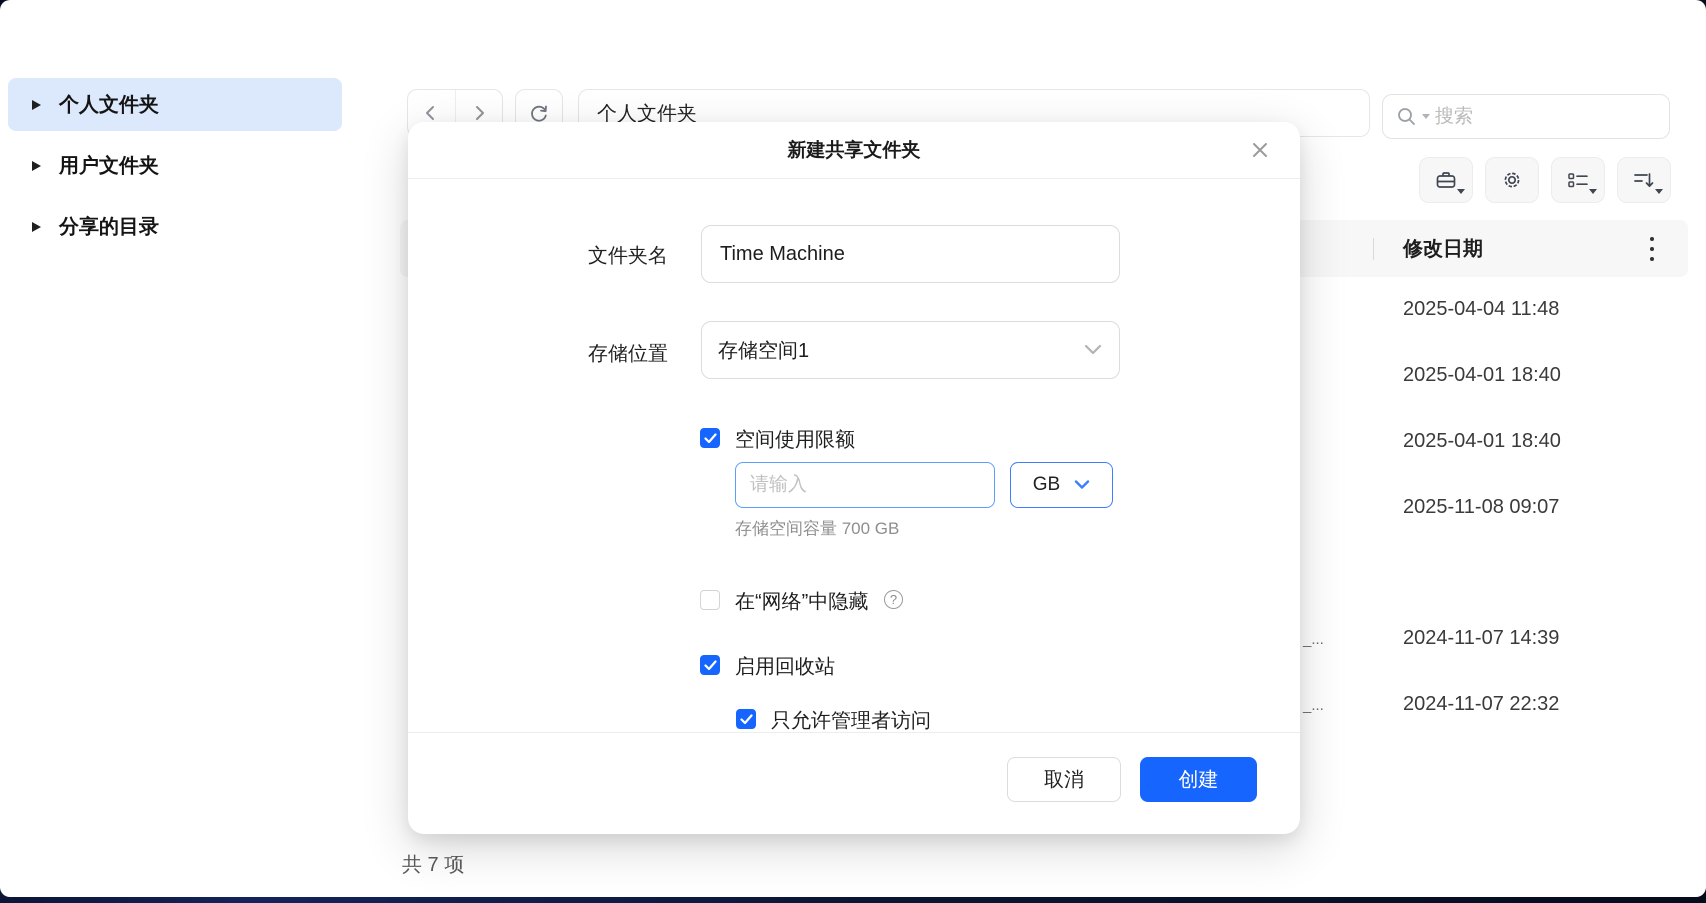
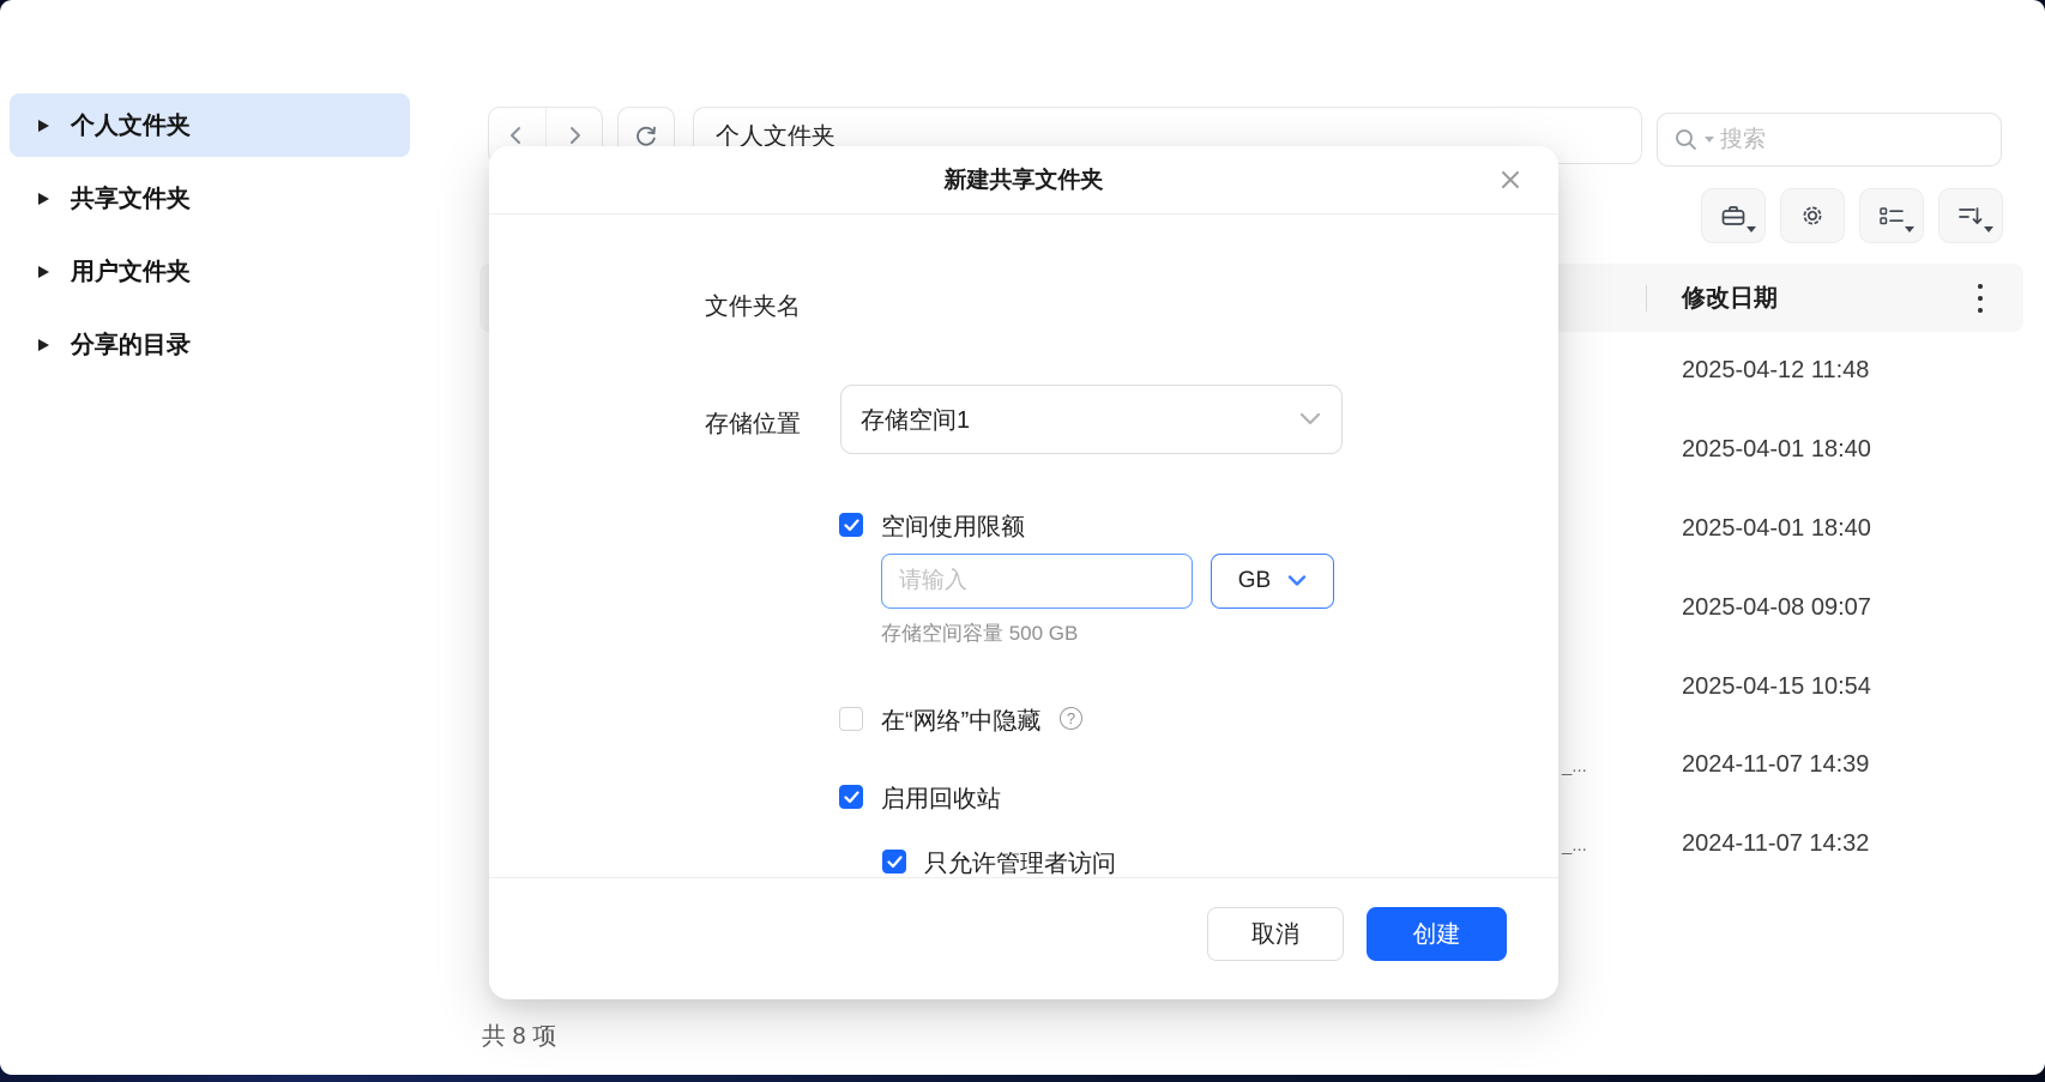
  个人文件夹
+ 共享文件夹
  用户文件夹
  分享的目录
  个人文件夹
  搜索
  修改日期
- 2025-04-04 11:48
+ 2025-04-12 11:48
  2025-04-01 18:40
  2025-04-01 18:40
- 2025-11-08 09:07
+ 2025-04-08 09:07
+ 2025-04-15 10:54
  _...
  2024-11-07 14:39
  _...
- 2024-11-07 22:32
+ 2024-11-07 14:32
- 共 7 项
+ 共 8 项
  新建共享文件夹
  文件夹名
- Time Machine
  存储位置
  存储空间1
  空间使用限额
  请输入
  GB
- 存储空间容量 700 GB
+ 存储空间容量 500 GB
  在“网络”中隐藏
  ?
  启用回收站
  只允许管理者访问
  取消
  创建
